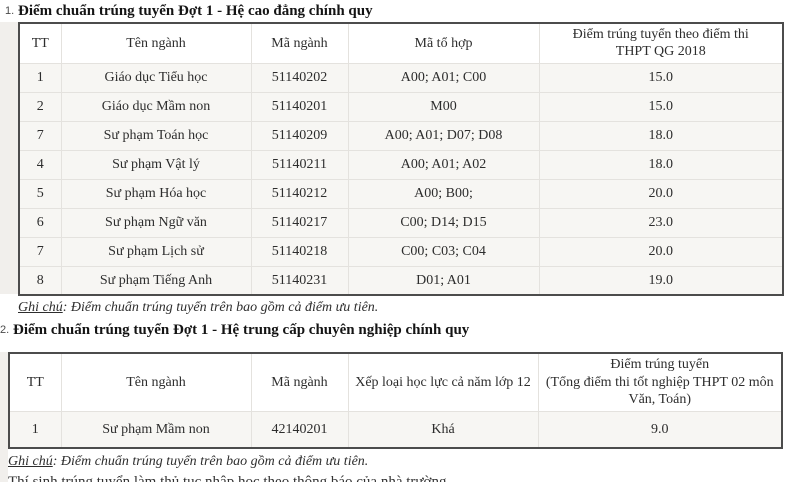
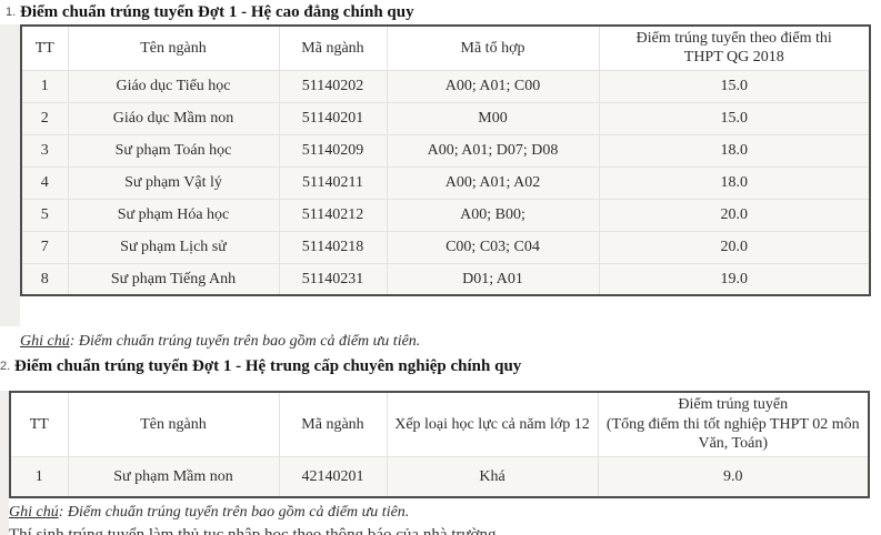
  1. Điểm chuẩn trúng tuyển Đợt 1 - Hệ cao đẳng chính quy
  TT	Tên ngành	Mã ngành	Mã tổ hợp	Điểm trúng tuyển theo điểm thi THPT QG 2018
  1	Giáo dục Tiểu học	51140202	A00; A01; C00	15.0
  2	Giáo dục Mầm non	51140201	M00	15.0
- 7	Sư phạm Toán học	51140209	A00; A01; D07; D08	18.0
+ 3	Sư phạm Toán học	51140209	A00; A01; D07; D08	18.0
  4	Sư phạm Vật lý	51140211	A00; A01; A02	18.0
  5	Sư phạm Hóa học	51140212	A00; B00;	20.0
- 6	Sư phạm Ngữ văn	51140217	C00; D14; D15	23.0
  7	Sư phạm Lịch sử	51140218	C00; C03; C04	20.0
  8	Sư phạm Tiếng Anh	51140231	D01; A01	19.0
  Ghi chú: Điểm chuẩn trúng tuyển trên bao gồm cả điểm ưu tiên.
  2. Điểm chuẩn trúng tuyển Đợt 1 - Hệ trung cấp chuyên nghiệp chính quy
  TT	Tên ngành	Mã ngành	Xếp loại học lực cả năm lớp 12	Điểm trúng tuyển (Tổng điểm thi tốt nghiệp THPT 02 môn Văn, Toán)
  1	Sư phạm Mầm non	42140201	Khá	9.0
  Ghi chú: Điểm chuẩn trúng tuyển trên bao gồm cả điểm ưu tiên.
